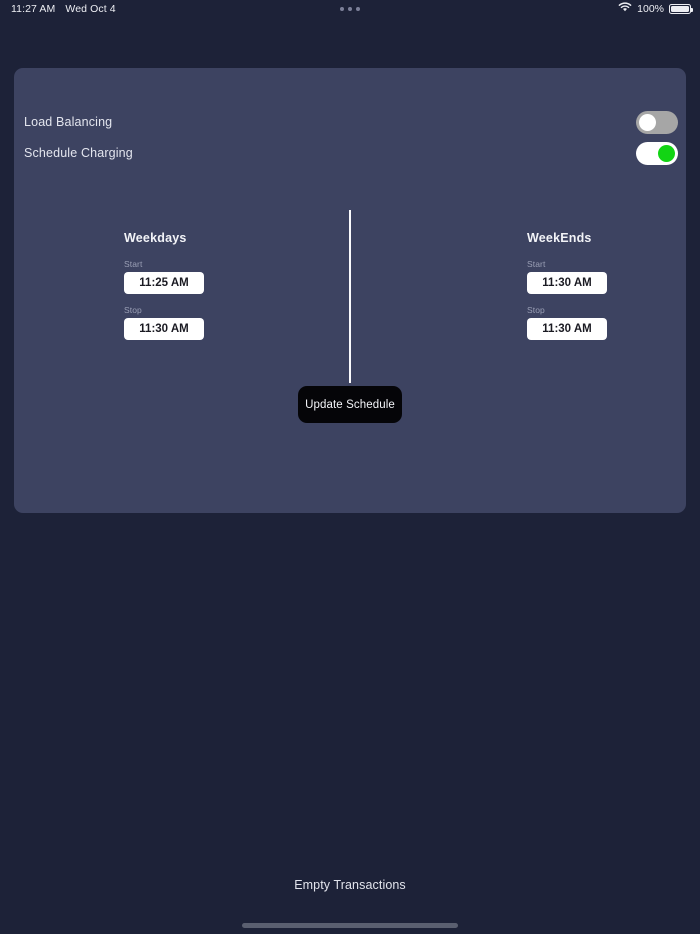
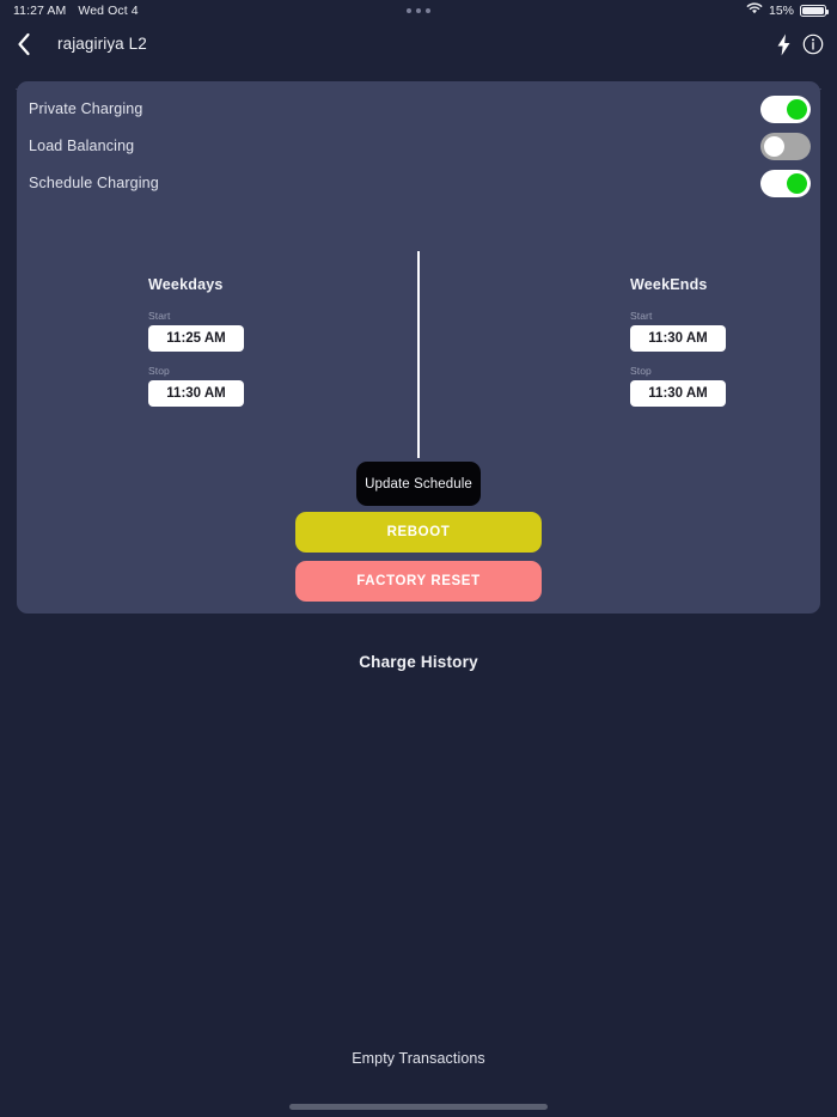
  11:27 AM
  Wed Oct 4
- 100%
+ 15%
+ rajagiriya L2
+ Private Charging
  Load Balancing
  Schedule Charging
  Weekdays
  Start
  11:25 AM
  Stop
  11:30 AM
  WeekEnds
  Start
  11:30 AM
  Stop
  11:30 AM
  Update Schedule
+ REBOOT
+ FACTORY RESET
+ Charge History
  Empty Transactions
